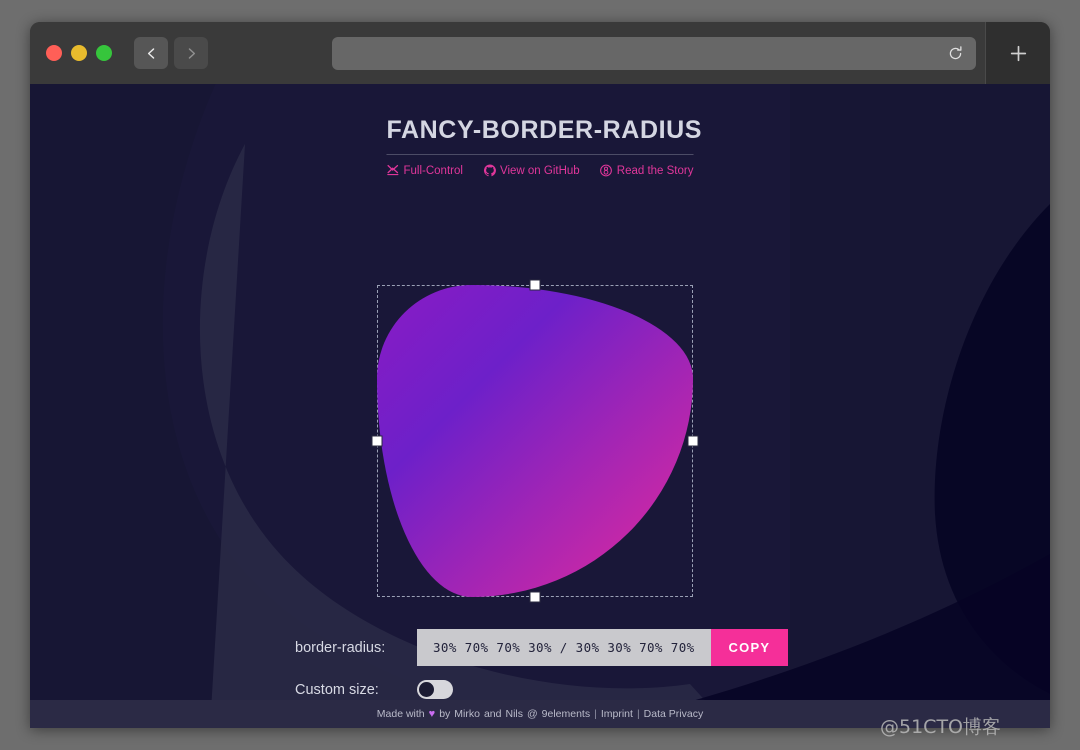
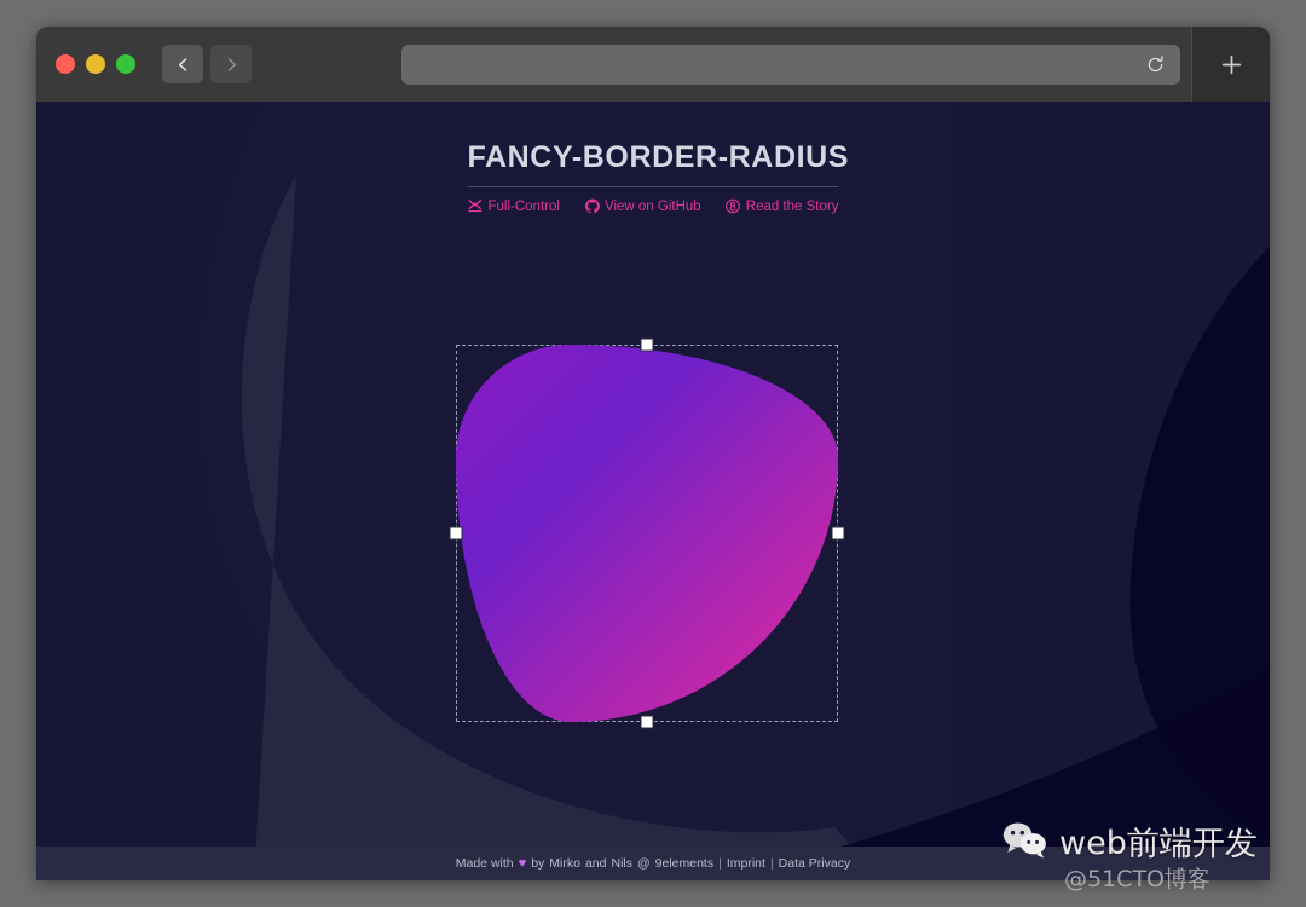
  FANCY-BORDER-RADIUS
  Full-Control
  View on GitHub
  Read the Story
- border-radius:
- 30% 70% 70% 30% / 30% 30% 70% 70%
- COPY
- Custom size:
  Made with
  ♥
  by
  Mirko
  and
  Nils
  @
  9elements
  |
  Imprint
  |
  Data Privacy
+ web前端开发
  @51CTO博客
